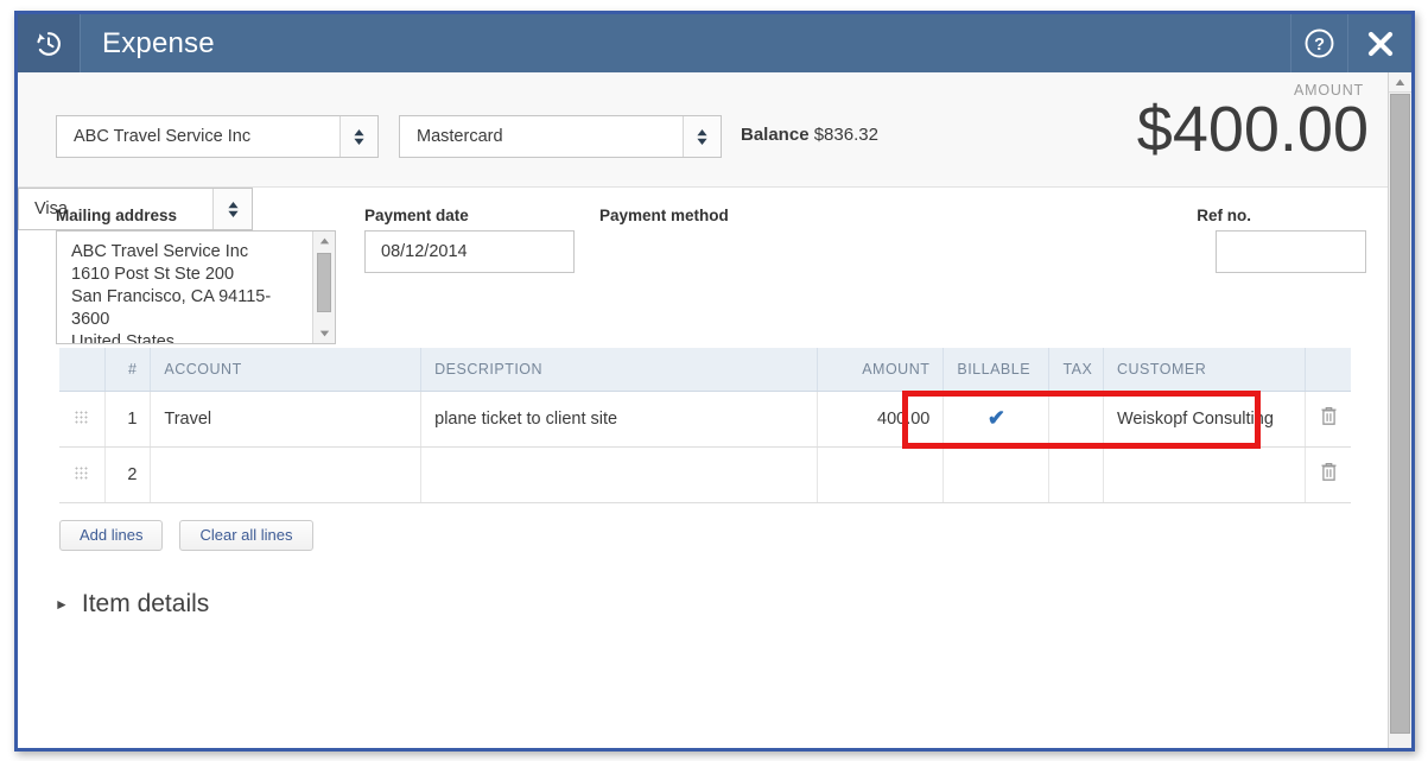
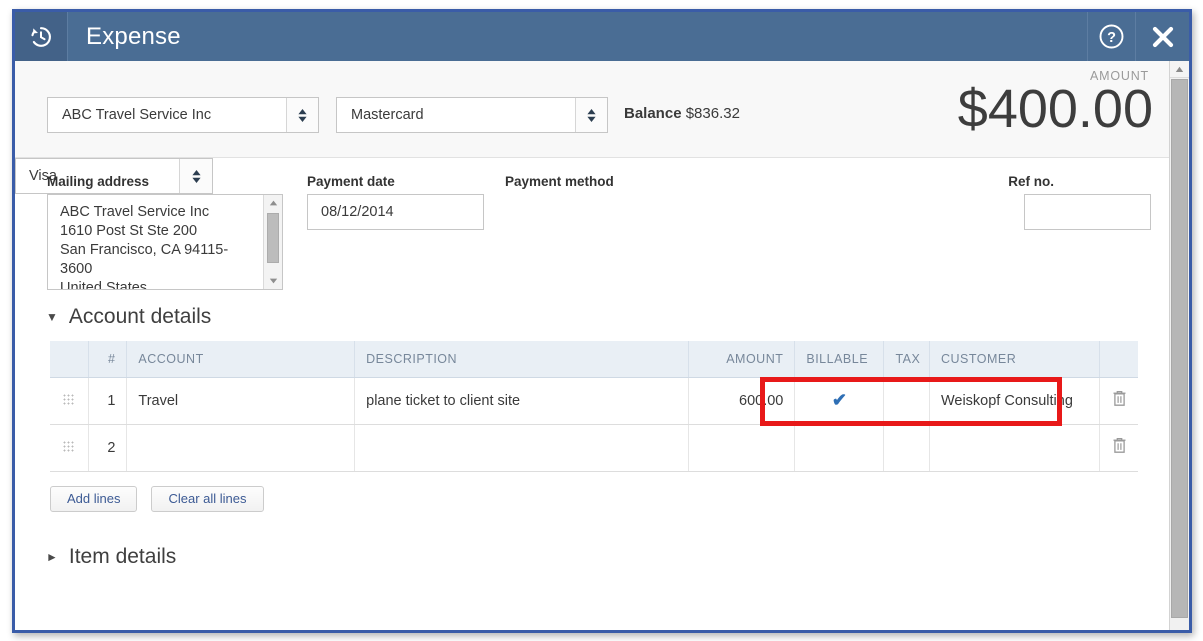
  Expense
  ?
  ABC Travel Service Inc
  Mastercard
  Balance $836.32
  AMOUNT
  $400.00
  Mailing address
  ABC Travel Service Inc
  1610 Post St Ste 200
  San Francisco, CA 94115-3600
  United States
  Payment date
  08/12/2014
  Payment method
  Visa
  Ref no.
+ ▼
+ Account details
  	#	ACCOUNT	DESCRIPTION	AMOUNT	BILLABLE	TAX	CUSTOMER
- 	1	Travel	plane ticket to client site	400.00	✔		Weiskopf Consulting
+ 	1	Travel	plane ticket to client site	600.00	✔		Weiskopf Consulting
  	2
  Add lines
  Clear all lines
  ►
  Item details
